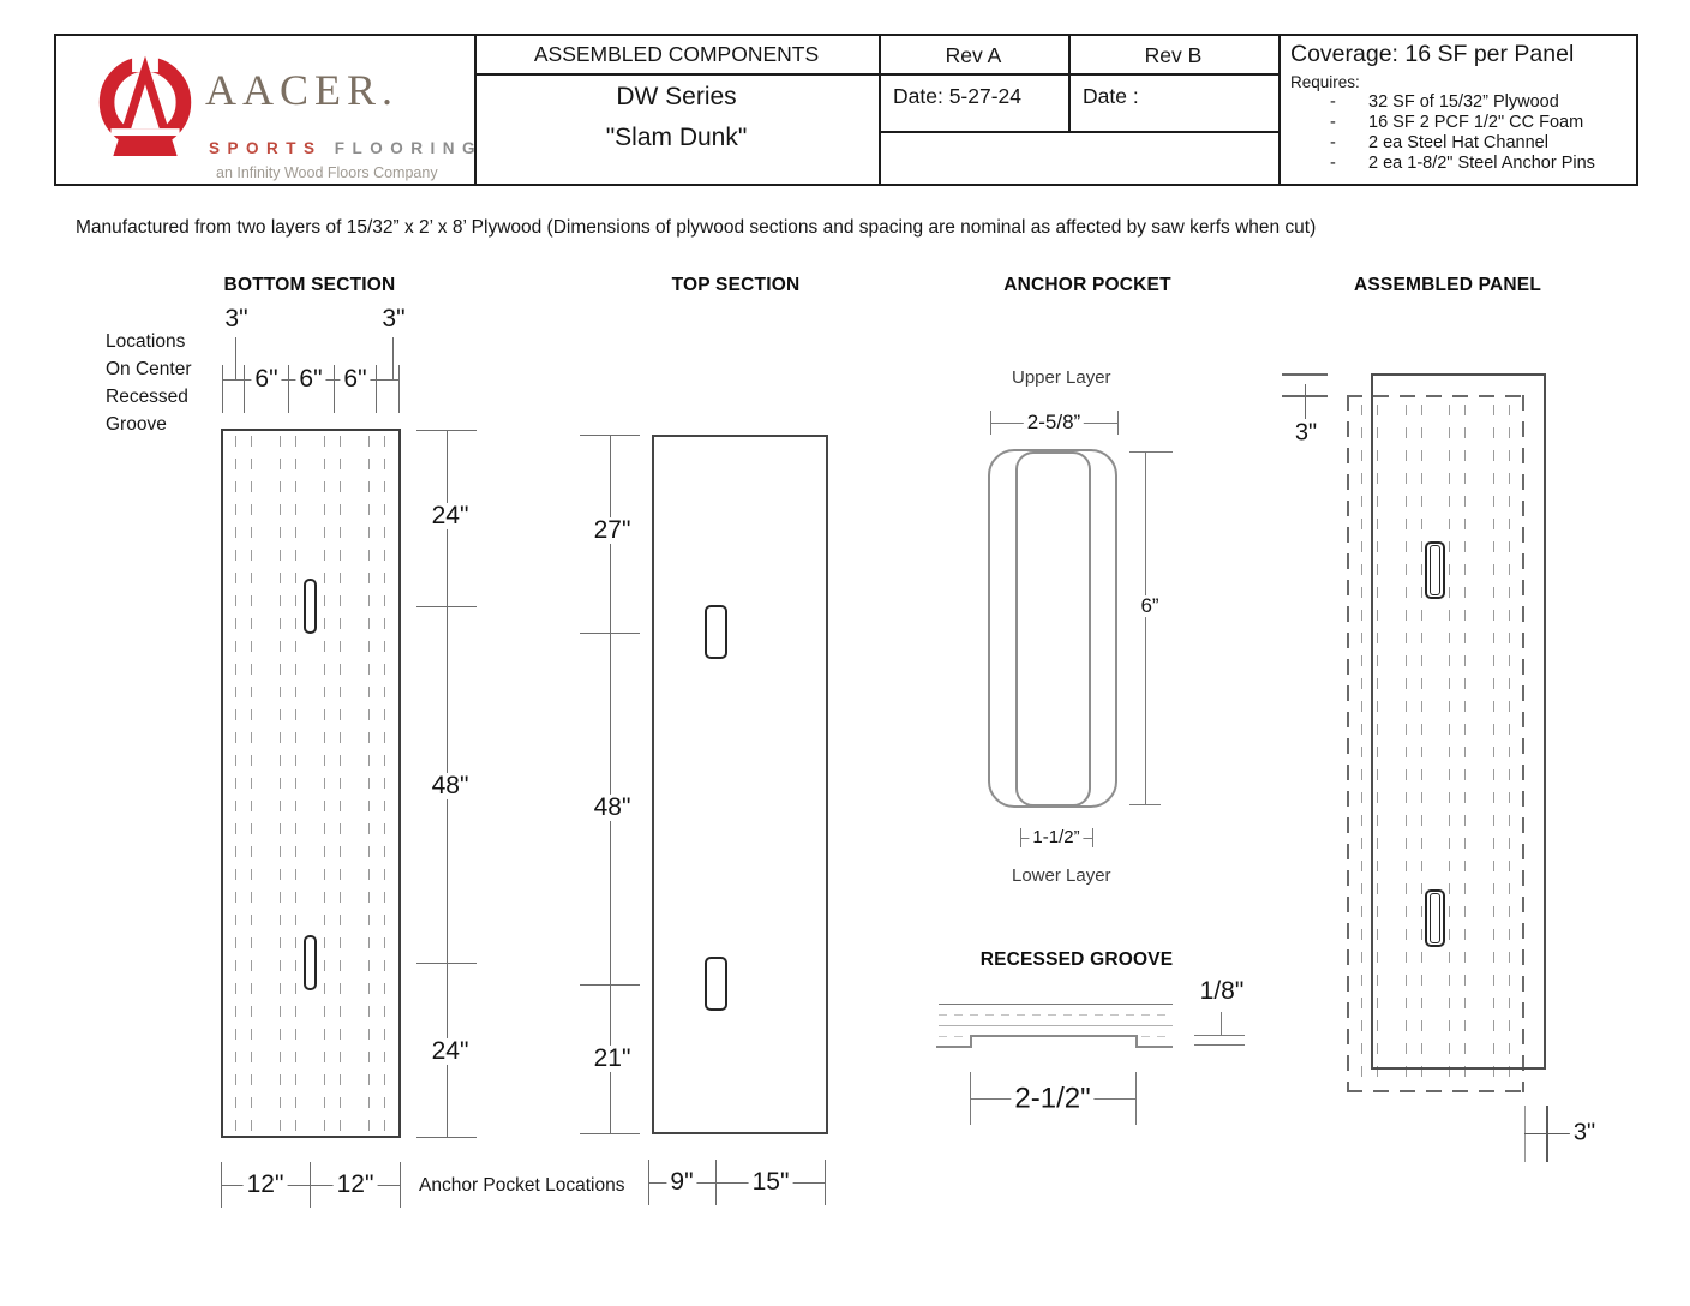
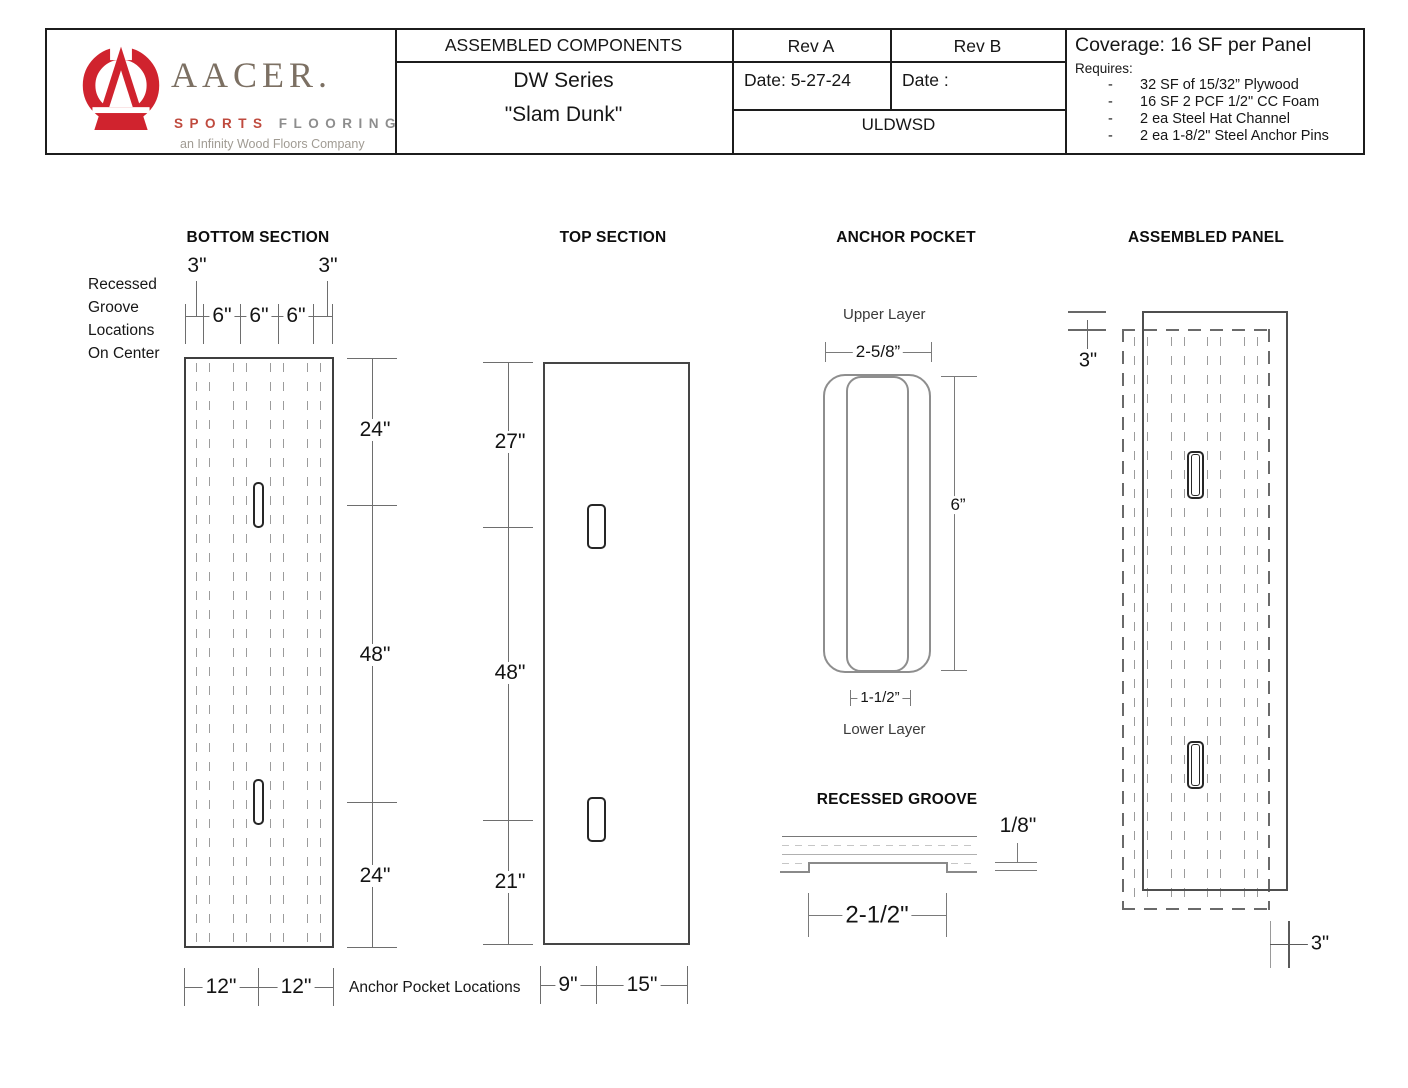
  AACER.
  SPORTS FLOORING
  an Infinity Wood Floors Company
  ASSEMBLED COMPONENTS
  DW Series
  "Slam Dunk"
  Rev A
  Rev B
  Date: 5-27-24
  Date :
+ ULDWSD
  Coverage: 16 SF per Panel
  Requires:
  -
  32 SF of 15/32” Plywood
  -
  16 SF 2 PCF 1/2" CC Foam
  -
  2 ea Steel Hat Channel
  -
  2 ea 1-8/2" Steel Anchor Pins
- Manufactured from two layers of 15/32” x 2’ x 8’ Plywood (Dimensions of plywood sections and spacing are nominal as affected by saw kerfs when cut)
  BOTTOM SECTION
  TOP SECTION
  ANCHOR POCKET
  ASSEMBLED PANEL
- Locations
+ Recessed
- On Center
+ Groove
- Recessed
+ Locations
- Groove
+ On Center
  3"
  3"
  6"
  6"
  6"
  24"
  48"
  24"
  12"
  12"
  Anchor Pocket Locations
  27"
  48"
  21"
  9"
  15"
  Upper Layer
  2-5/8”
  6”
  1-1/2”
  Lower Layer
  RECESSED GROOVE
  1/8"
  2-1/2"
  3"
  3"
